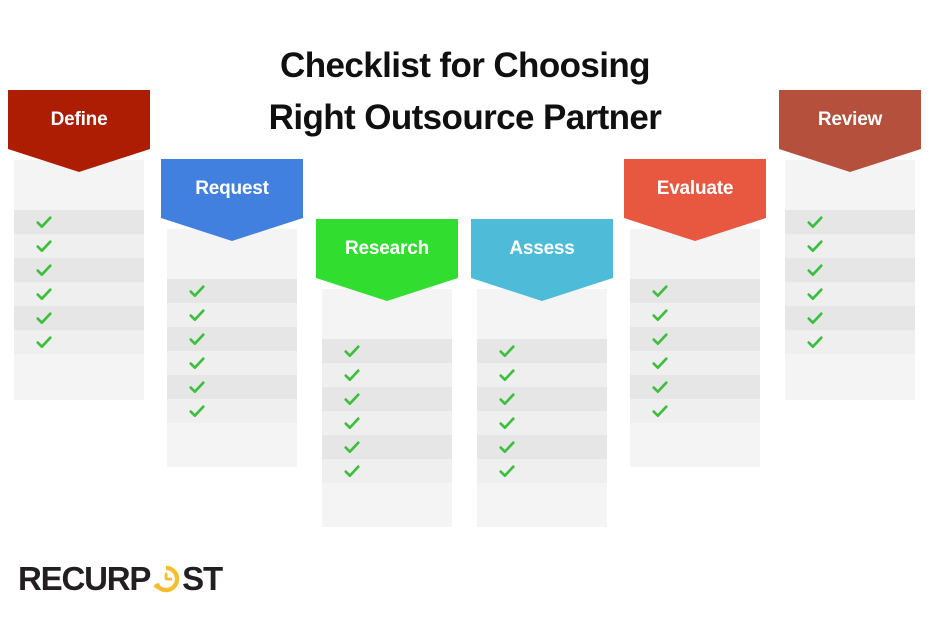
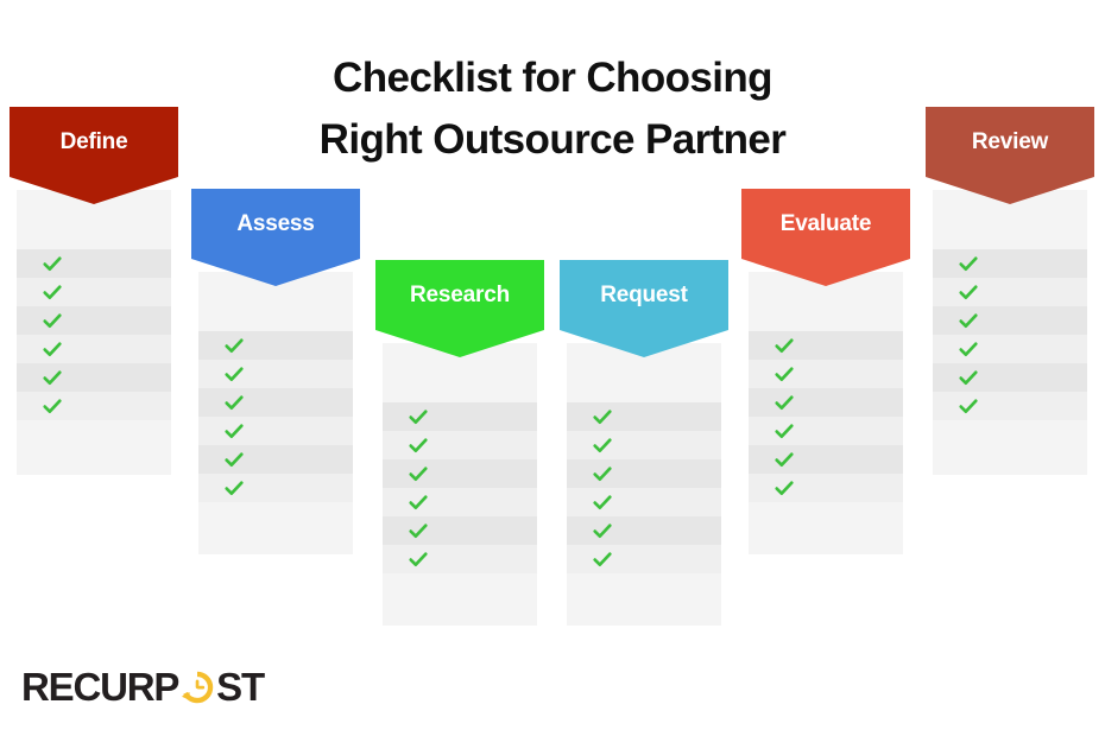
  Checklist for Choosing
  Right Outsource Partner
  Define
- Request
+ Assess
  Research
- Assess
+ Request
  Evaluate
  Review
  RECURP
  ST
